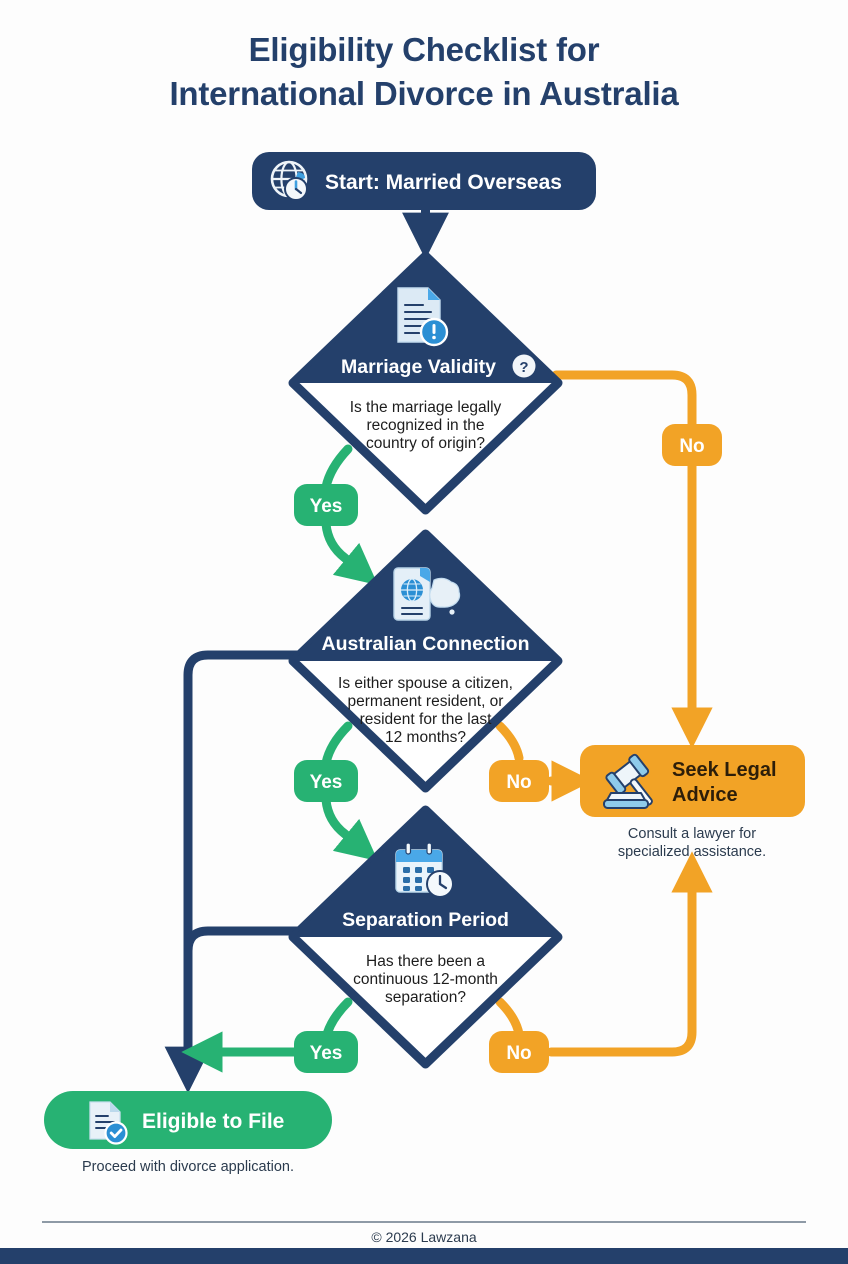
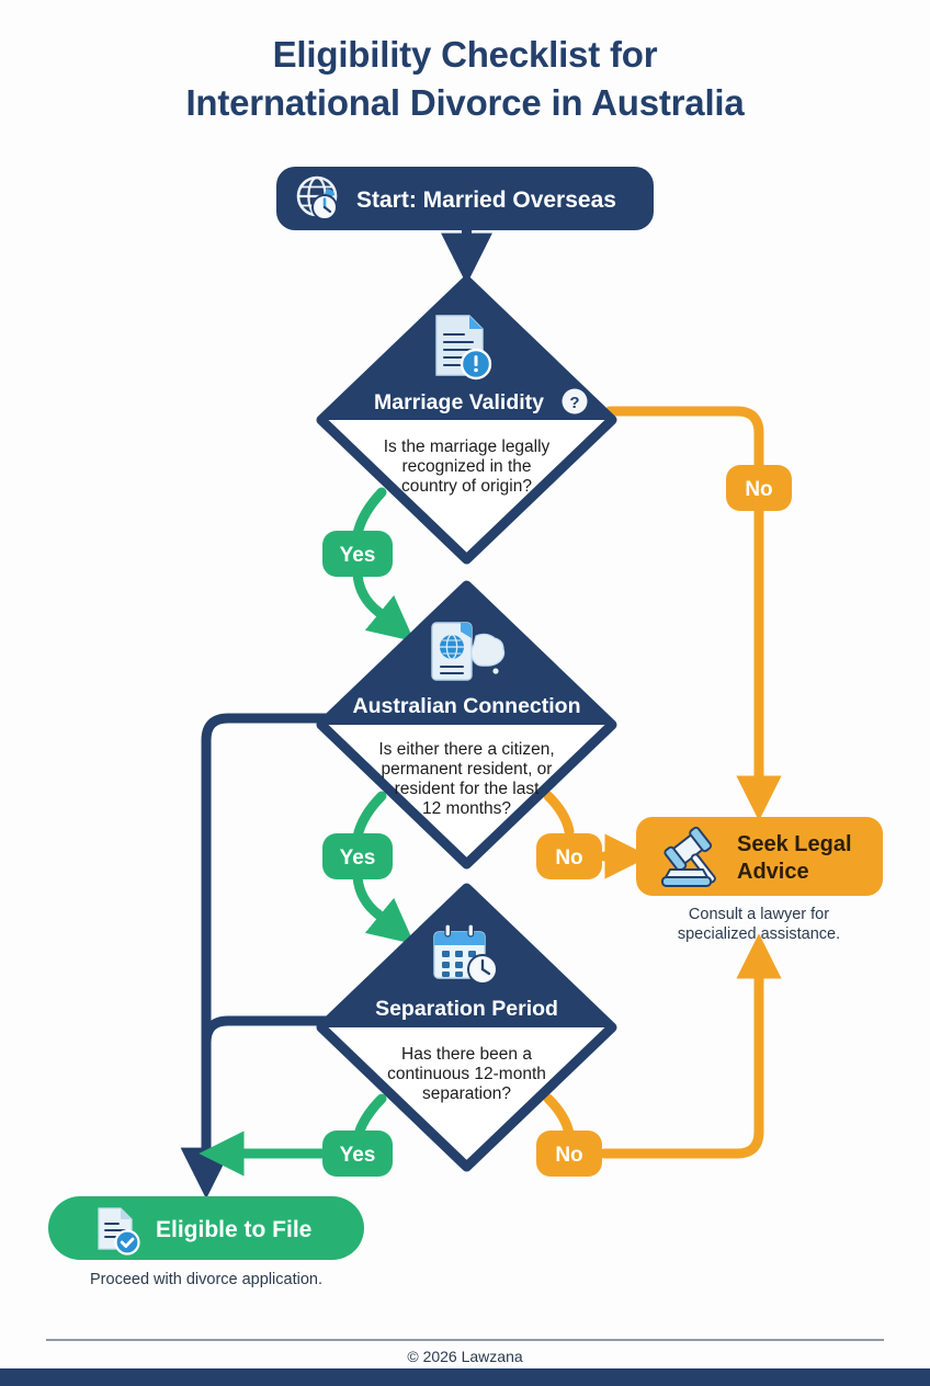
  Eligibility Checklist for
  International Divorce in Australia
  Start: Married Overseas
  Marriage Validity
  ?
  Is the marriage legally
  recognized in the
  country of origin?
  Australian Connection
- Is either spouse a citizen,
+ Is either there a citizen,
  permanent resident, or
  resident for the last
  12 months?
  Separation Period
  Has there been a
  continuous 12-month
  separation?
  Yes
  No
  Yes
  No
  Yes
  No
  Seek Legal
  Advice
  Consult a lawyer for
  specialized assistance.
  Eligible to File
  Proceed with divorce application.
  © 2026 Lawzana
